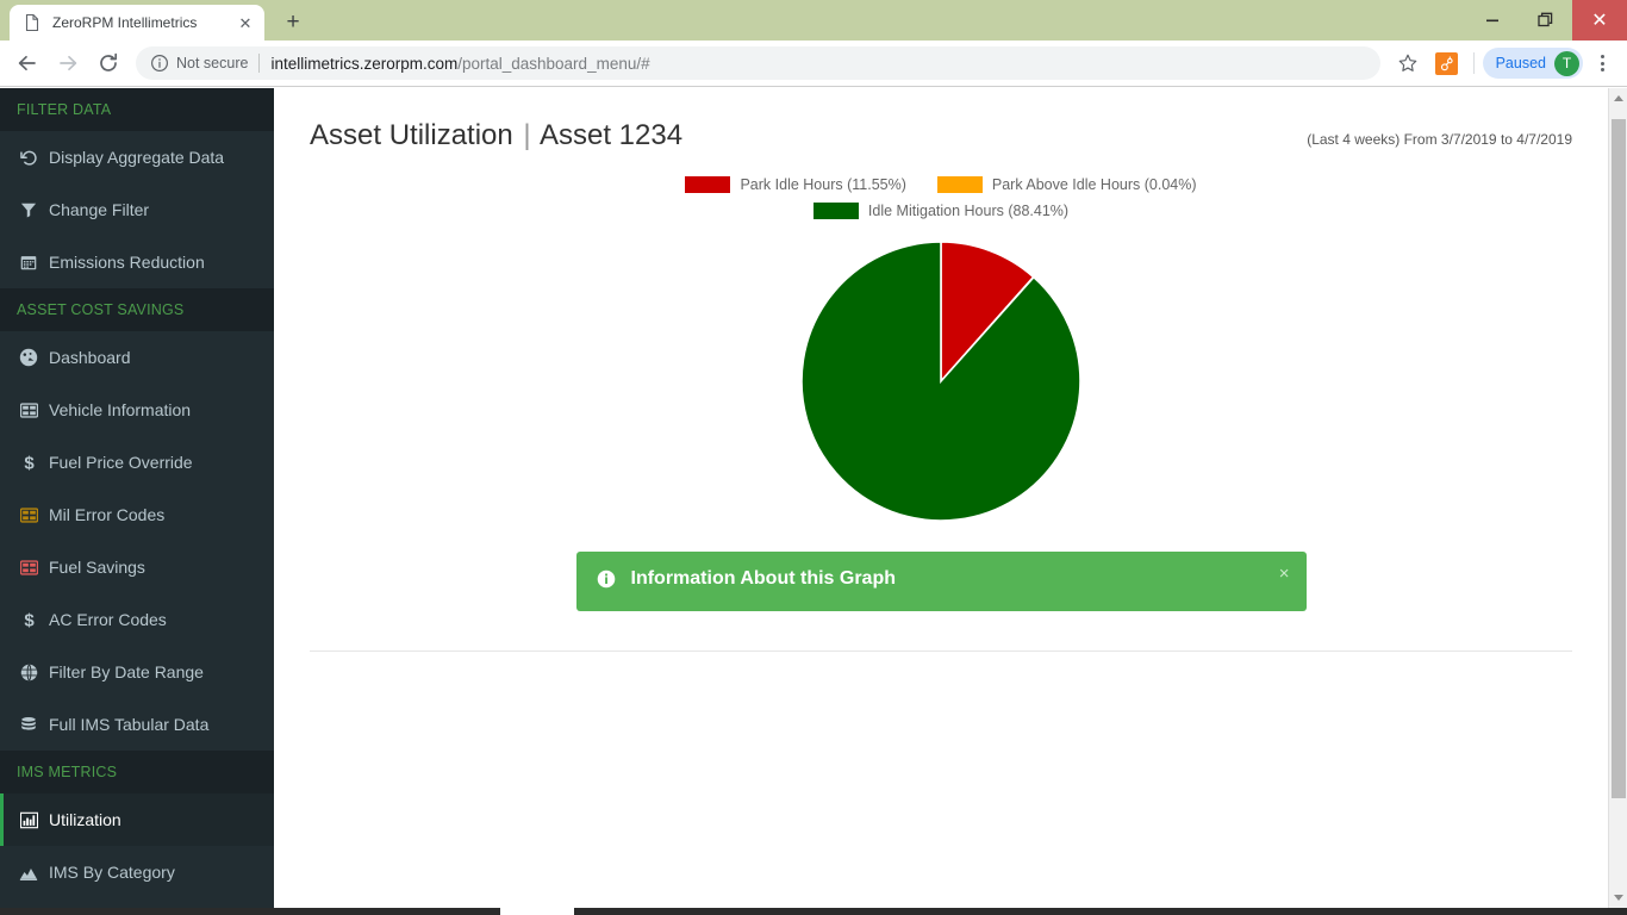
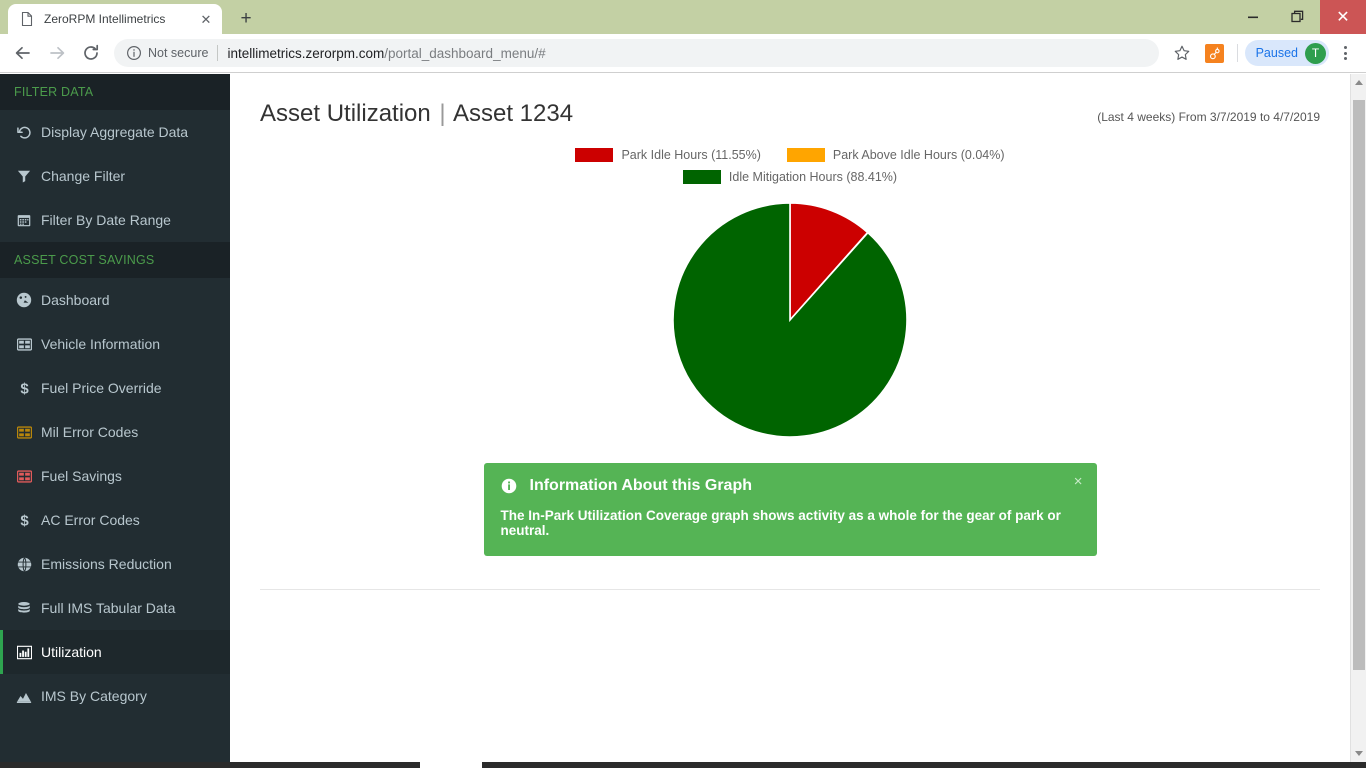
  ZeroRPM Intellimetrics
  ✕
  +
  ✕
  Not secure
  intellimetrics.zerorpm.com/portal_dashboard_menu/#
  Paused
  T
  FILTER DATA
  Display Aggregate Data
  Change Filter
- Emissions Reduction
+ Filter By Date Range
  ASSET COST SAVINGS
  Dashboard
  Vehicle Information
  $
  Fuel Price Override
  Mil Error Codes
  Fuel Savings
  $
  AC Error Codes
- Filter By Date Range
+ Emissions Reduction
  Full IMS Tabular Data
- IMS METRICS
  Utilization
  IMS By Category
  Asset Utilization | Asset 1234
  (Last 4 weeks) From 3/7/2019 to 4/7/2019
  Park Idle Hours (11.55%)
  Park Above Idle Hours (0.04%)
  Idle Mitigation Hours (88.41%)
  Information About this Graph
+ The In-Park Utilization Coverage graph shows activity as a whole for the gear of park or neutral.
  ×
